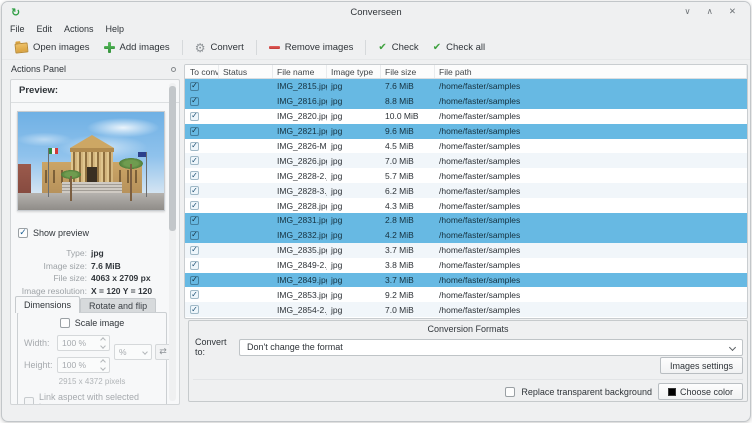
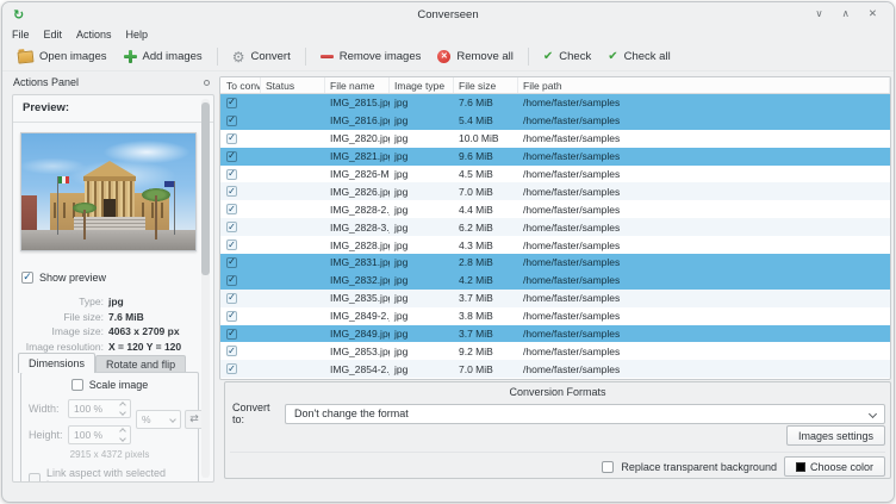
  ↻
  Converseen
  ∨
  ∧
  ✕
  File
  Edit
  Actions
  Help
  Open images
  Add images
  ⚙
  Convert
  Remove images
+ Remove all
  ✔
  Check
  ✔
  Check all
  Actions Panel
  Preview:
  ✓
  Show preview
  Type:
  jpg
- Image size:
+ File size:
  7.6 MiB
- File size:
+ Image size:
  4063 x 2709 px
  Image resolution:
  X = 120 Y = 120
  Dimensions
  Rotate and flip
  Scale image
  Width:
  100 %
  Height:
  100 %
  %
  ⇄
  2915 x 4372 pixels
  Link aspect with selected
  Status
  File name
  Image type
  File size
  File path
  ✓
  IMG_2815.jp
  jpg
  7.6 MiB
  /home/faster/samples
  ✓
  IMG_2816.jp
  jpg
- 8.8 MiB
+ 5.4 MiB
  /home/faster/samples
  ✓
  IMG_2820.jp
  jpg
  10.0 MiB
  /home/faster/samples
  ✓
  IMG_2821.jp
  jpg
  9.6 MiB
  /home/faster/samples
  ✓
  IMG_2826-M
  jpg
  4.5 MiB
  /home/faster/samples
  ✓
  IMG_2826.jp
  jpg
  7.0 MiB
  /home/faster/samples
  ✓
  IMG_2828-2.
  jpg
- 5.7 MiB
+ 4.4 MiB
  /home/faster/samples
  ✓
  IMG_2828-3.
  jpg
  6.2 MiB
  /home/faster/samples
  ✓
  IMG_2828.jp
  jpg
  4.3 MiB
  /home/faster/samples
  ✓
  IMG_2831.jp
  jpg
  2.8 MiB
  /home/faster/samples
  ✓
  IMG_2832.jp
  jpg
  4.2 MiB
  /home/faster/samples
  ✓
  IMG_2835.jp
  jpg
  3.7 MiB
  /home/faster/samples
  ✓
  IMG_2849-2.
  jpg
  3.8 MiB
  /home/faster/samples
  ✓
  IMG_2849.jp
  jpg
  3.7 MiB
  /home/faster/samples
  ✓
  IMG_2853.jp
  jpg
  9.2 MiB
  /home/faster/samples
  ✓
  IMG_2854-2.
  jpg
  7.0 MiB
  /home/faster/samples
  Conversion Formats
  Convert to:
  Don't change the format
  Images settings
  Replace transparent background
  Choose color
